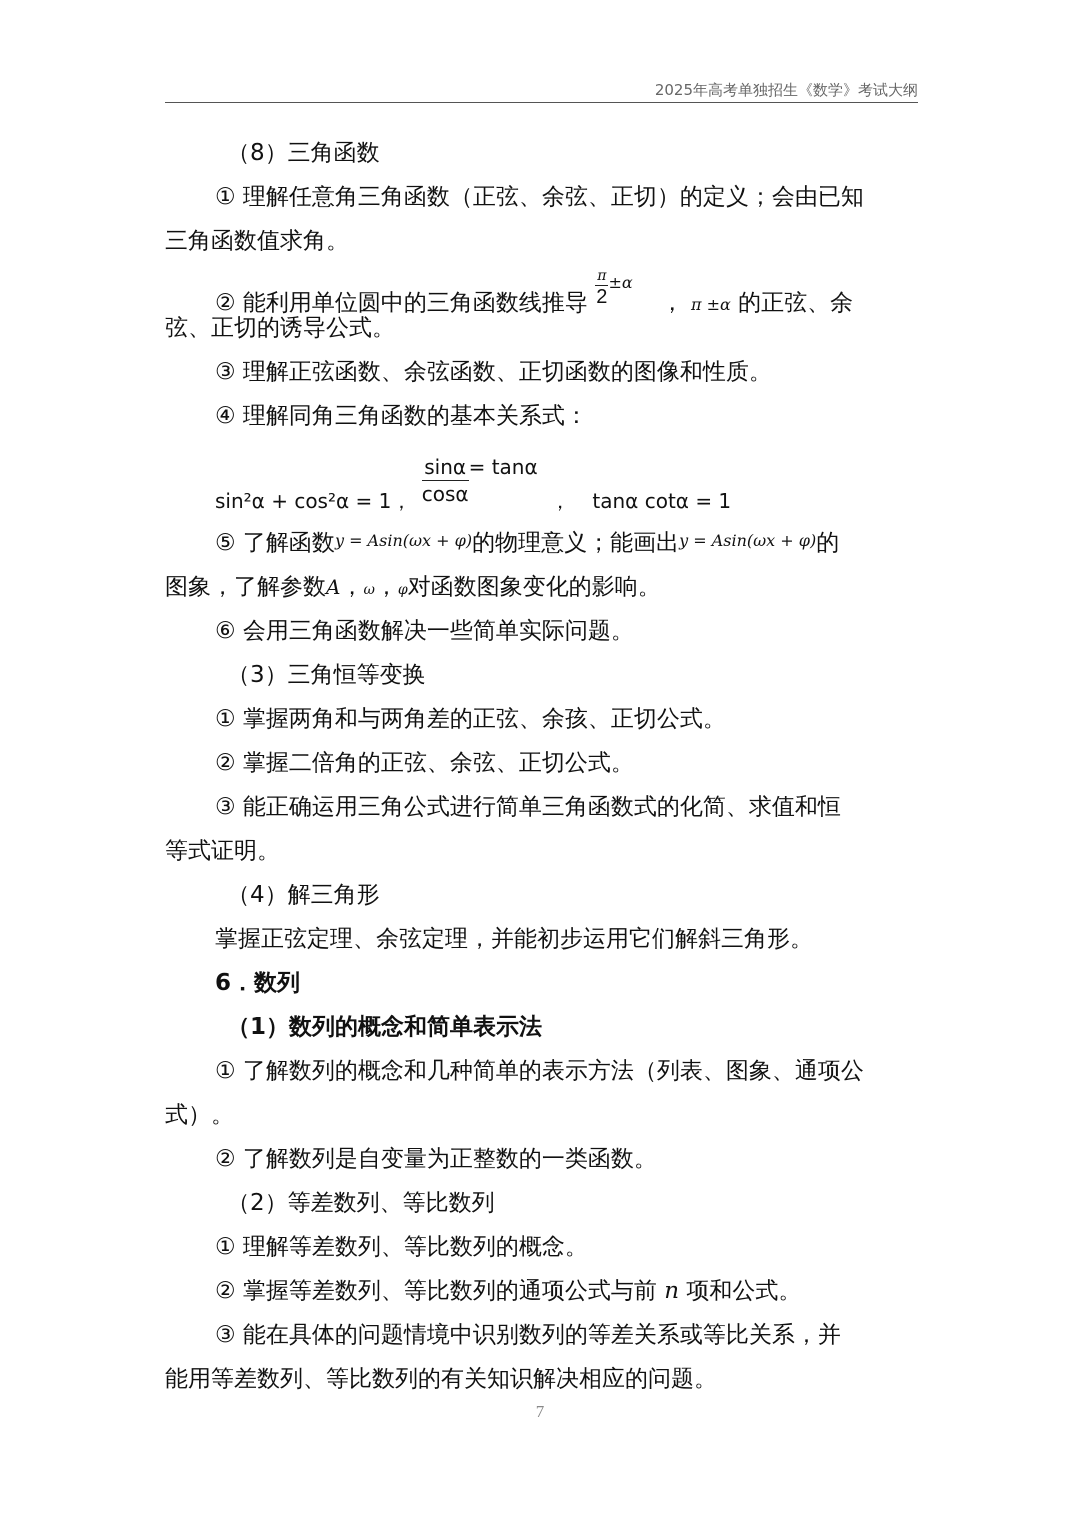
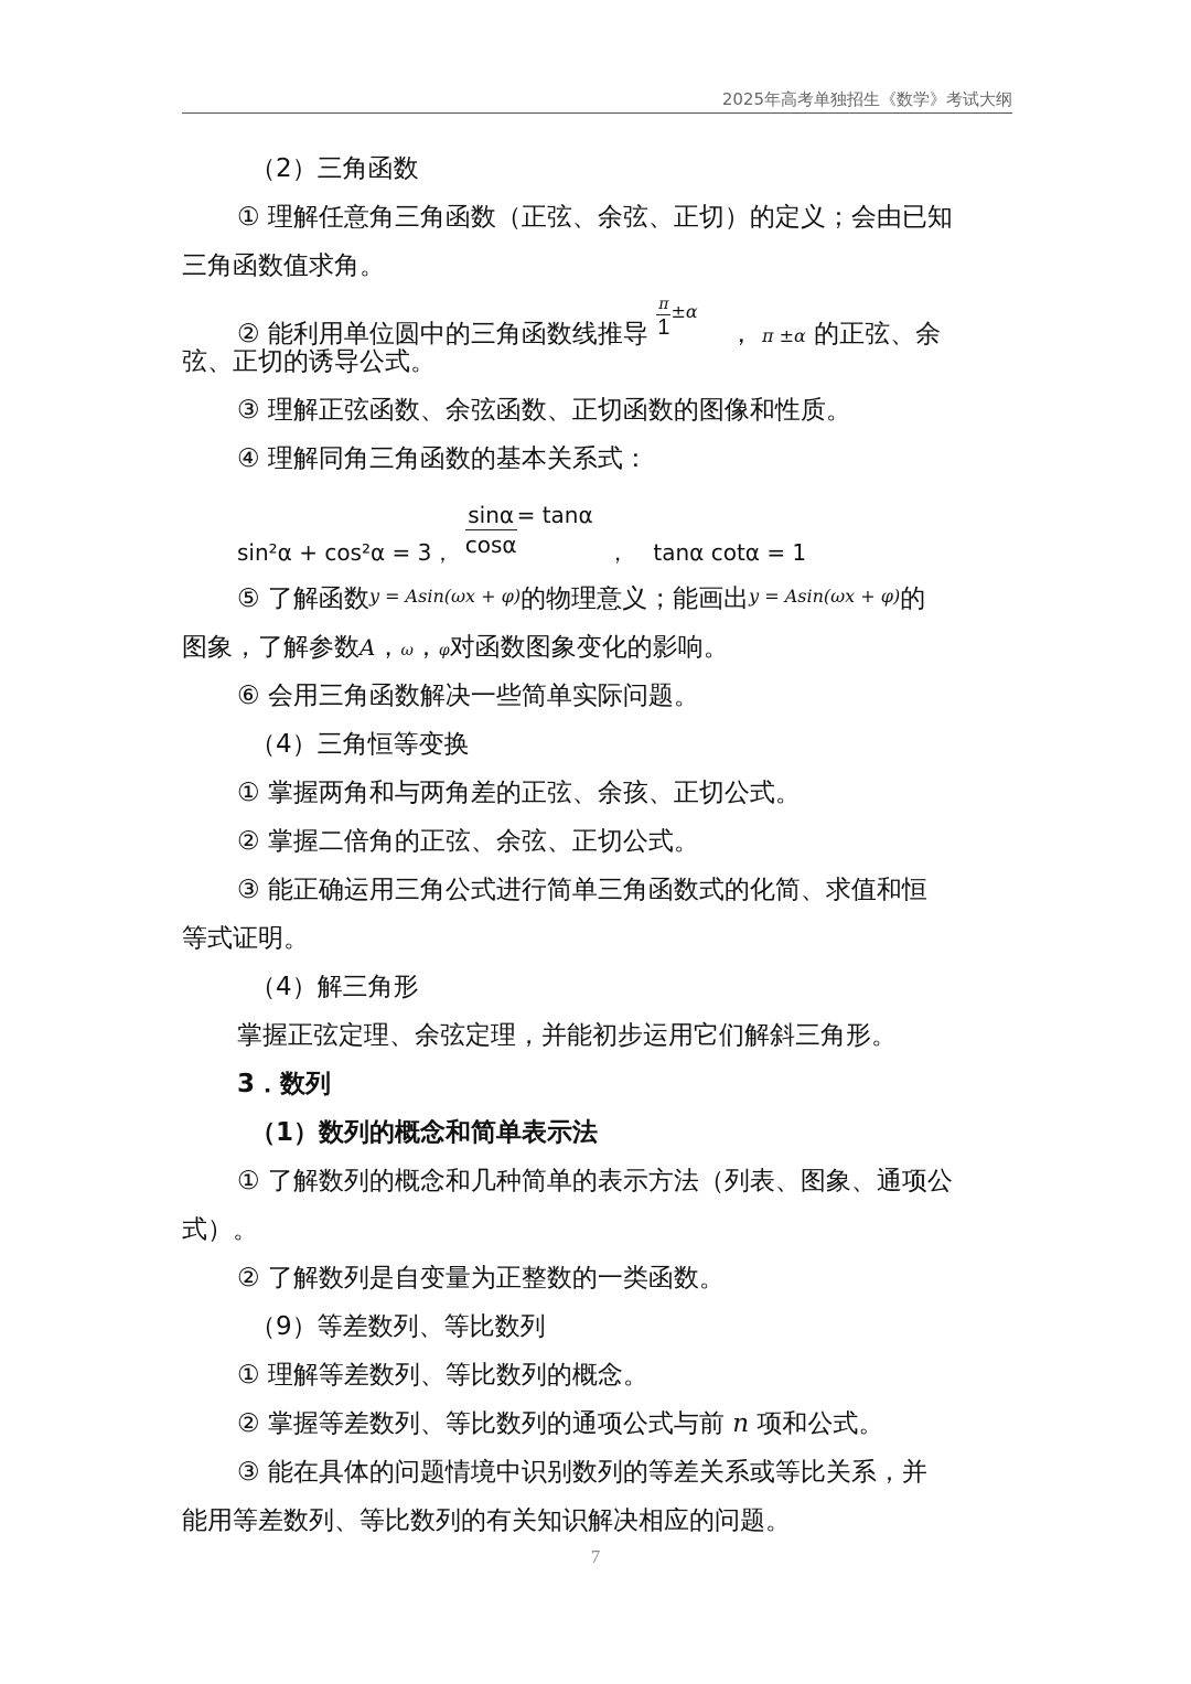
  2025年高考单独招生《数学》考试大纲
- （8）三角函数
+ （2）三角函数
  ① 理解任意角三角函数（正弦、余弦、正切）的定义；会由已知
  三角函数值求角。
  ② 能利用单位圆中的三角函数线推导
  π
- 2
+ 1
  ±α， π ±α 的正弦、余
  弦、正切的诱导公式。
  ③ 理解正弦函数、余弦函数、正切函数的图像和性质。
  ④ 理解同角三角函数的基本关系式：
- sin²α + cos²α = 1，
+ sin²α + cos²α = 3，
  sinα
  cosα
  = tanα ， tanα cotα = 1
  ⑤ 了解函数y = Asin(ωx + φ)的物理意义；能画出y = Asin(ωx + φ)的
  图象，了解参数A，ω，φ对函数图象变化的影响。
  ⑥ 会用三角函数解决一些简单实际问题。
- （3）三角恒等变换
+ （4）三角恒等变换
  ① 掌握两角和与两角差的正弦、余孩、正切公式。
  ② 掌握二倍角的正弦、余弦、正切公式。
  ③ 能正确运用三角公式进行简单三角函数式的化简、求值和恒
  等式证明。
  （4）解三角形
  掌握正弦定理、余弦定理，并能初步运用它们解斜三角形。
- 6．数列
+ 3．数列
  （1）数列的概念和简单表示法
  ① 了解数列的概念和几种简单的表示方法（列表、图象、通项公
  式）。
  ② 了解数列是自变量为正整数的一类函数。
- （2）等差数列、等比数列
+ （9）等差数列、等比数列
  ① 理解等差数列、等比数列的概念。
  ② 掌握等差数列、等比数列的通项公式与前 n 项和公式。
  ③ 能在具体的问题情境中识别数列的等差关系或等比关系，并
  能用等差数列、等比数列的有关知识解决相应的问题。
  7
